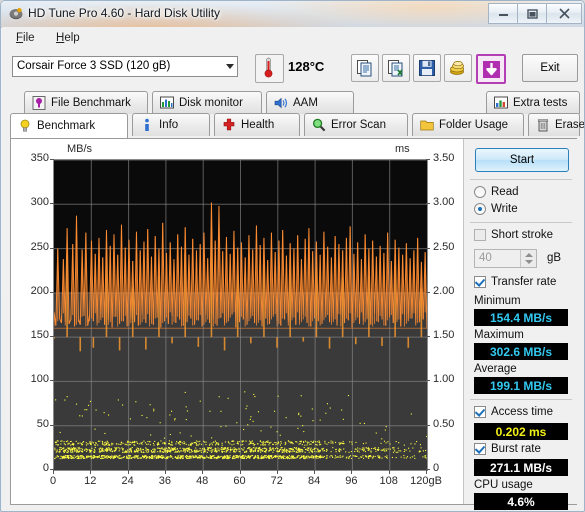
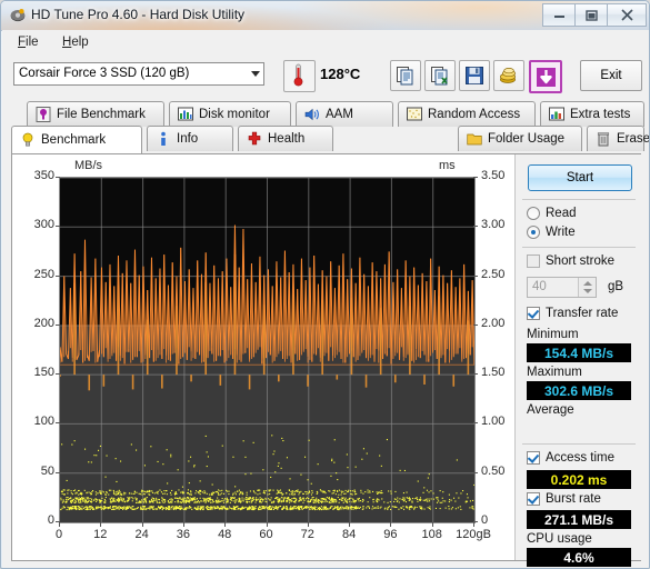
  HD Tune Pro 4.60 - Hard Disk Utility
  File
  Help
  Corsair Force 3 SSD (120 gB)
  128°C
  Exit
  File Benchmark
  Disk monitor
  AAM
+ Random Access
  Extra tests
  Benchmark
  Info
  Health
- Error Scan
  Folder Usage
  Erase
  MB/s
  ms
  0
  50
  100
  150
  200
  250
  300
  350
  0
  0.50
  1.00
  1.50
  2.00
  2.50
  3.00
  3.50
  0
  12
  24
  36
  48
  60
  72
  84
  96
  108
  120gB
  Start
  Read
  Write
  Short stroke
  40
  gB
  Transfer rate
  Minimum
  154.4 MB/s
  Maximum
  302.6 MB/s
  Average
- 199.1 MB/s
  Access time
  0.202 ms
  Burst rate
  271.1 MB/s
  CPU usage
  4.6%
